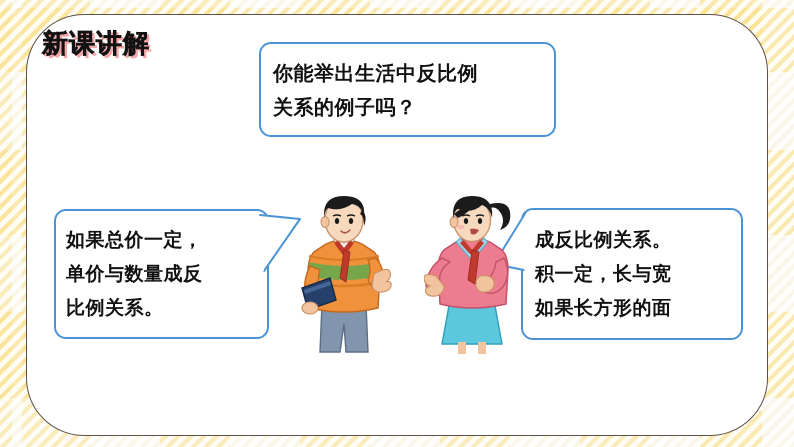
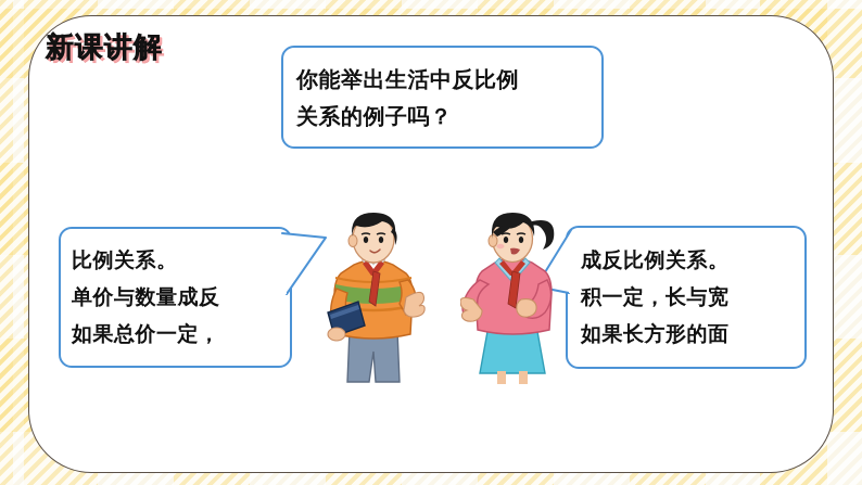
  新课讲解
  你能举出生活中反比例
  关系的例子吗？
- 如果总价一定，
+ 比例关系。
  单价与数量成反
- 比例关系。
+ 如果总价一定，
  成反比例关系。
  积一定，长与宽
  如果长方形的面
